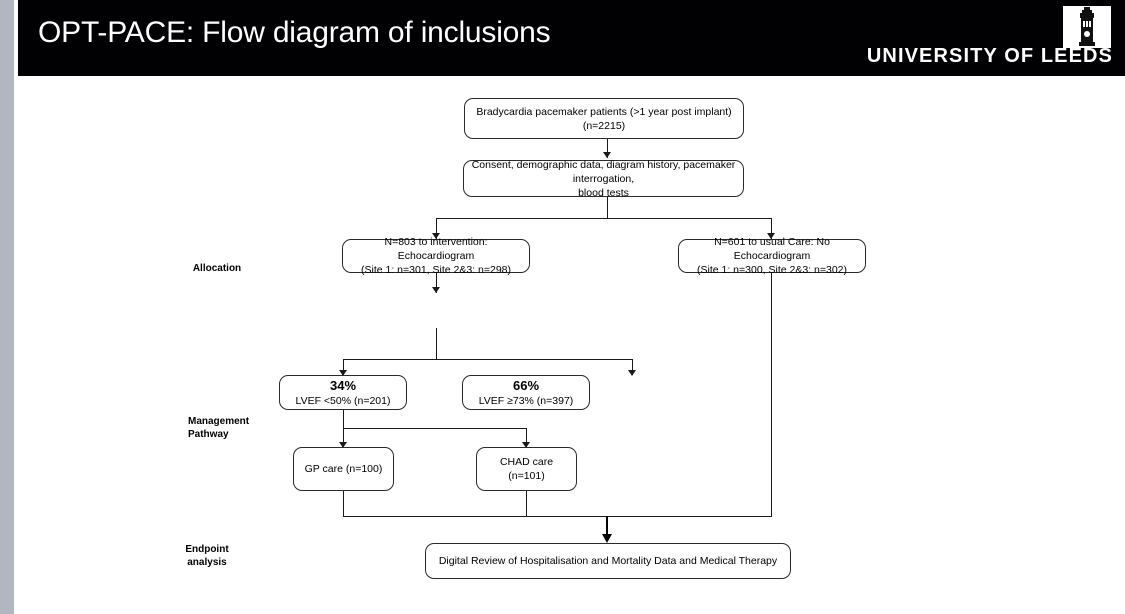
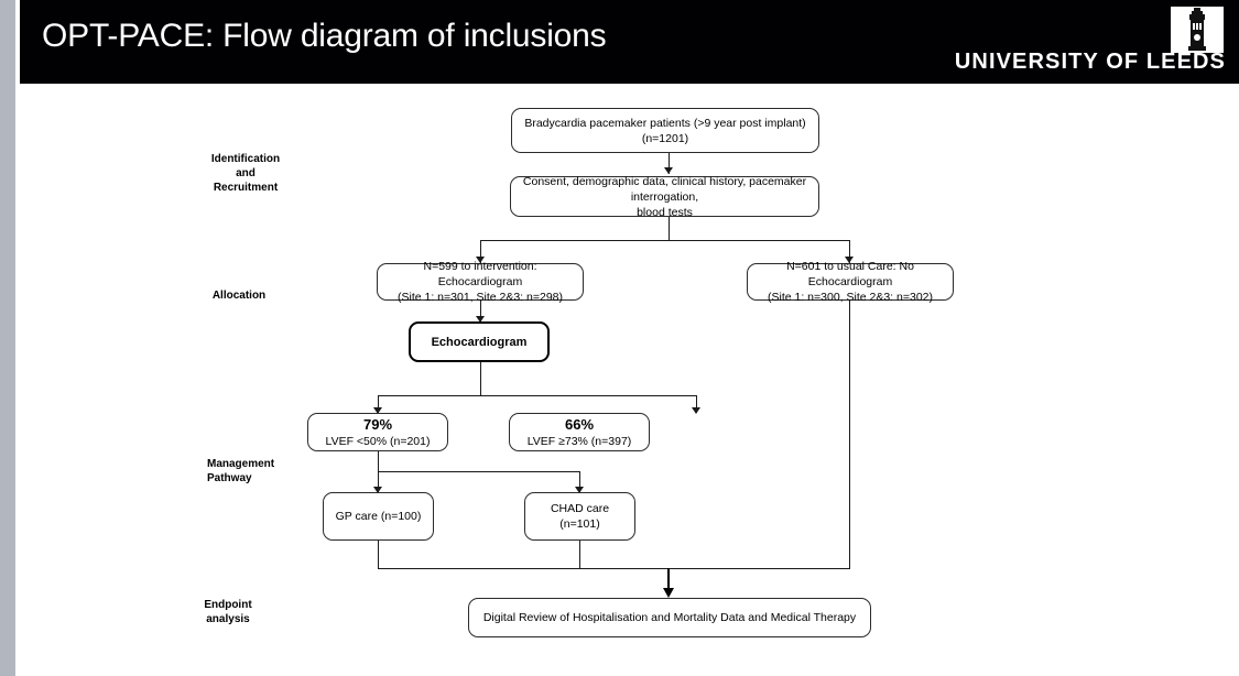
  OPT-PACE: Flow diagram of inclusions
  UNIVERSITY OF LEEDS
+ Identification
+ and
+ Recruitment
  Allocation
  Management
  Pathway
  Endpoint
  analysis
- Bradycardia pacemaker patients (>1 year post implant)
+ Bradycardia pacemaker patients (>9 year post implant)
- (n=2215)
+ (n=1201)
- Consent, demographic data, diagram history, pacemaker interrogation,
+ Consent, demographic data, clinical history, pacemaker interrogation,
  blood tests
- N=803 to intervention: Echocardiogram
+ N=599 to intervention: Echocardiogram
  (Site 1: n=301, Site 2&3: n=298)
  N=601 to usual Care: No Echocardiogram
  (Site 1: n=300, Site 2&3: n=302)
+ Echocardiogram
- 34%
+ 79%
  LVEF <50% (n=201)
  66%
  LVEF ≥73% (n=397)
  GP care (n=100)
  CHAD care (n=101)
  Digital Review of Hospitalisation and Mortality Data and Medical Therapy
